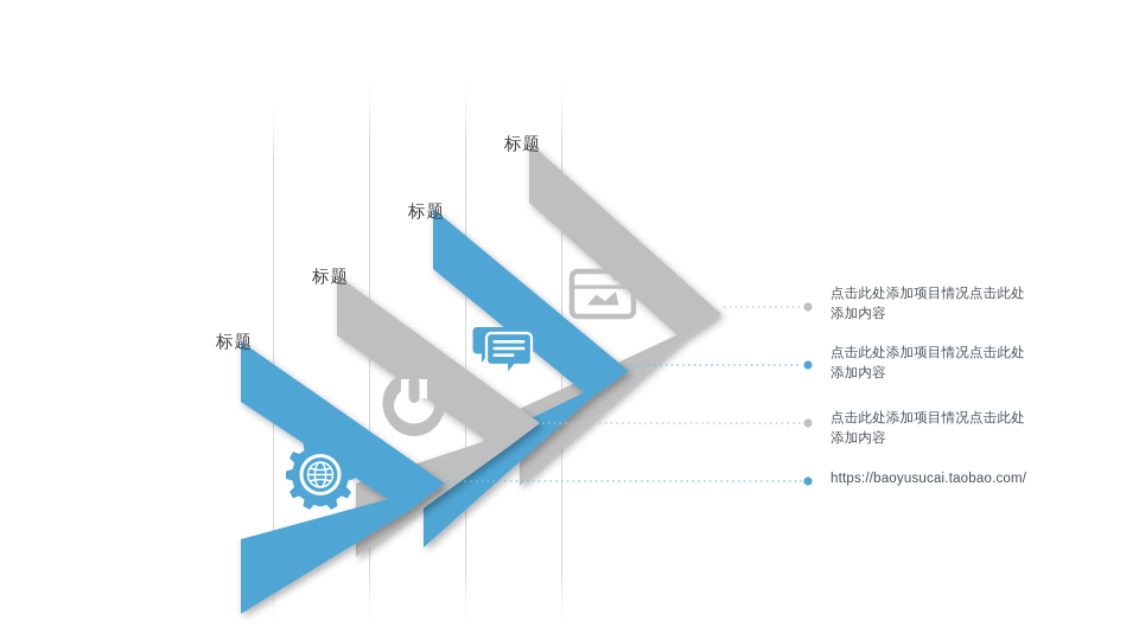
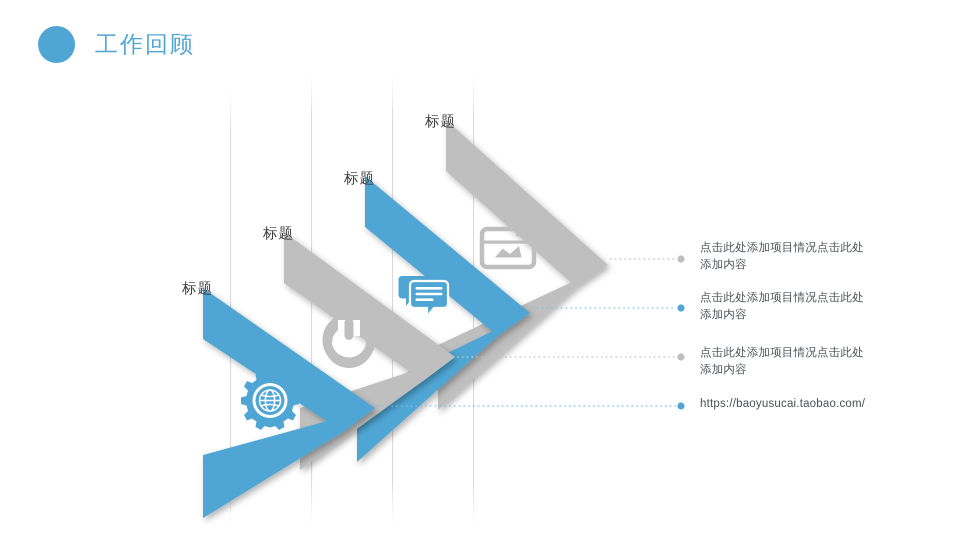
+ 工作回顾
  标题
  标题
  标题
  标题
  点击此处添加项目情况点击此处
  添加内容
  点击此处添加项目情况点击此处
  添加内容
  点击此处添加项目情况点击此处
  添加内容
  https://baoyusucai.taobao.com/
